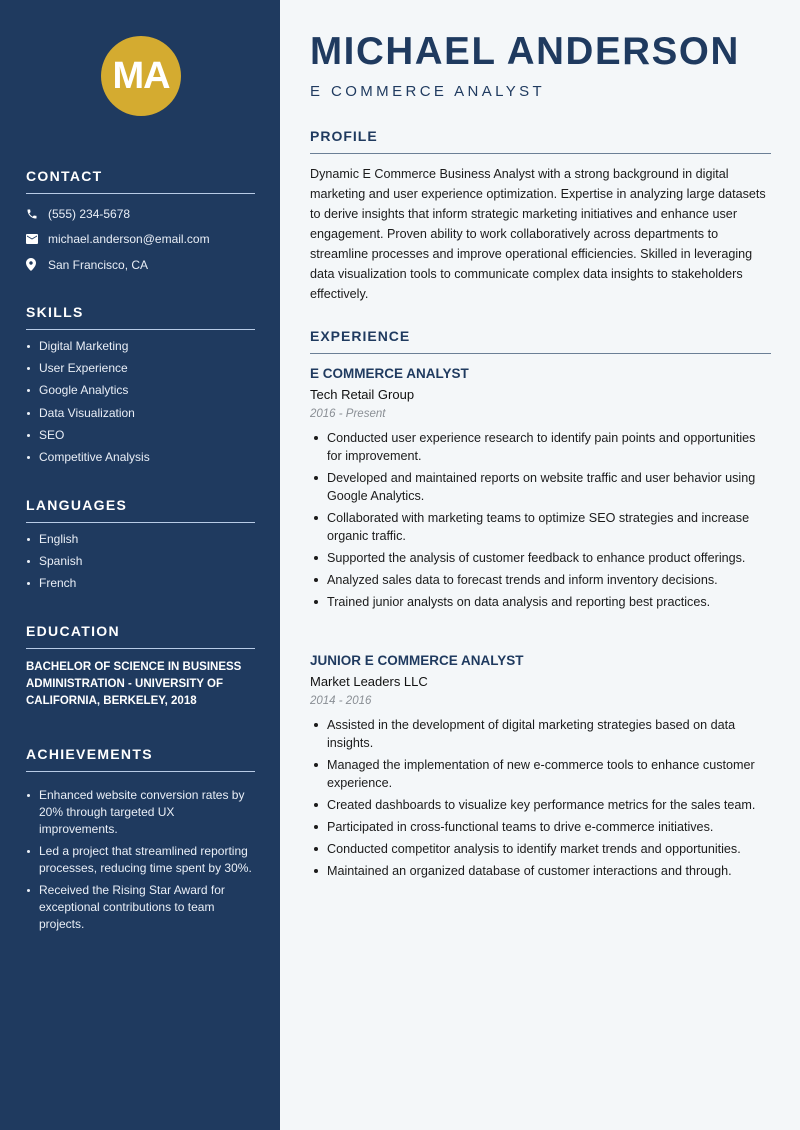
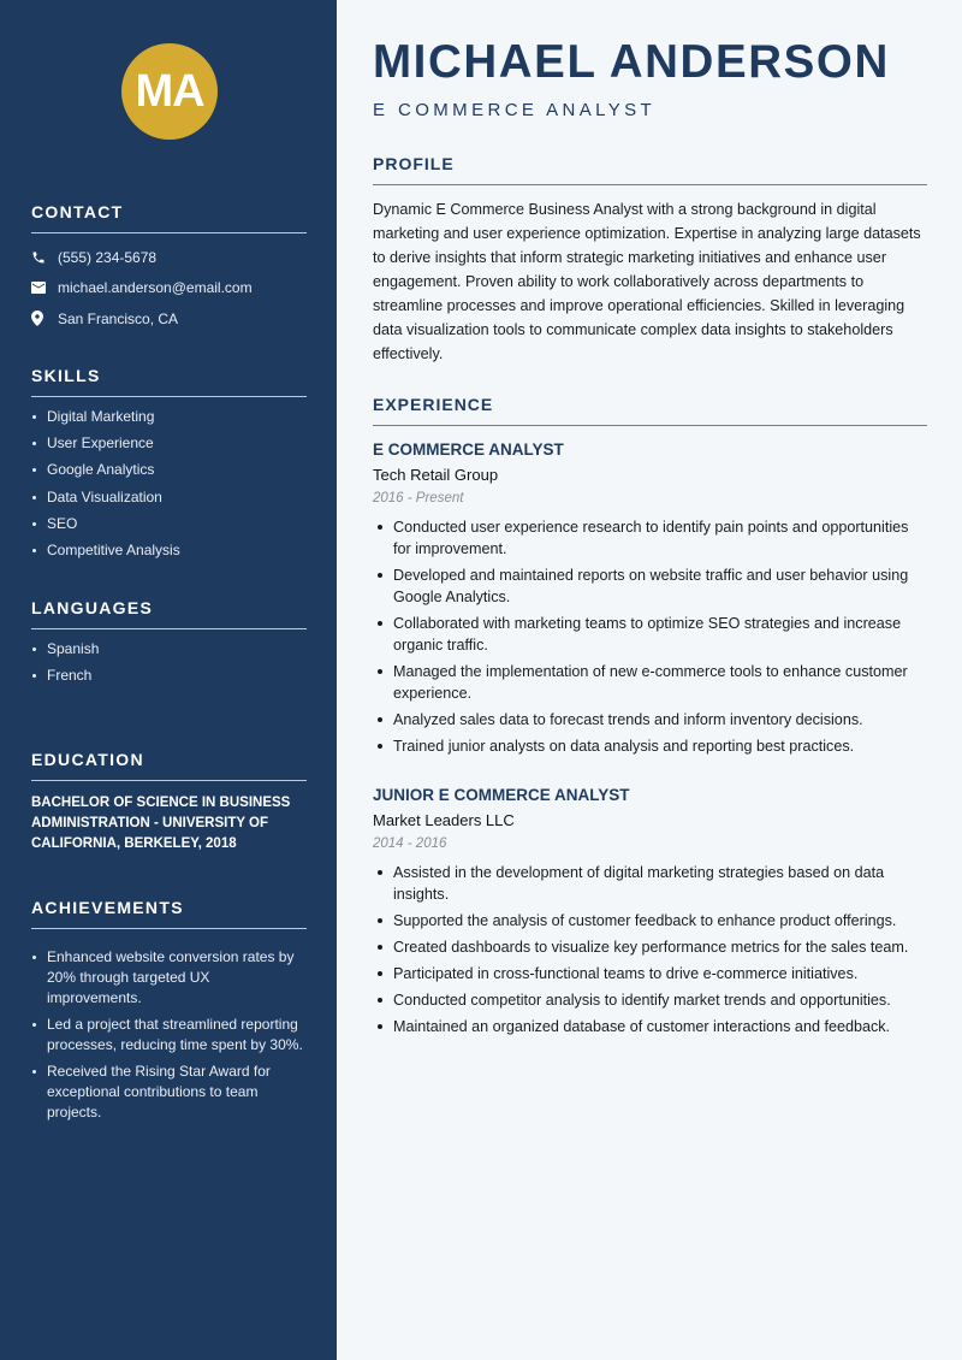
  MA
  CONTACT
  (555) 234-5678
  michael.anderson@email.com
  San Francisco, CA
  SKILLS
  Digital Marketing
  User Experience
  Google Analytics
  Data Visualization
  SEO
  Competitive Analysis
  LANGUAGES
- English
  Spanish
  French
  EDUCATION
  BACHELOR OF SCIENCE IN BUSINESS ADMINISTRATION - UNIVERSITY OF CALIFORNIA, BERKELEY, 2018
  ACHIEVEMENTS
  Enhanced website conversion rates by 20% through targeted UX improvements.
  Led a project that streamlined reporting processes, reducing time spent by 30%.
  Received the Rising Star Award for exceptional contributions to team projects.
  MICHAEL ANDERSON
  E COMMERCE ANALYST
  PROFILE
  Dynamic E Commerce Business Analyst with a strong background in digital marketing and user experience optimization. Expertise in analyzing large datasets to derive insights that inform strategic marketing initiatives and enhance user engagement. Proven ability to work collaboratively across departments to streamline processes and improve operational efficiencies. Skilled in leveraging data visualization tools to communicate complex data insights to stakeholders effectively.
  EXPERIENCE
  E COMMERCE ANALYST
  Tech Retail Group
  2016 - Present
  Conducted user experience research to identify pain points and opportunities for improvement.
  Developed and maintained reports on website traffic and user behavior using Google Analytics.
  Collaborated with marketing teams to optimize SEO strategies and increase organic traffic.
- Supported the analysis of customer feedback to enhance product offerings.
+ Managed the implementation of new e-commerce tools to enhance customer experience.
  Analyzed sales data to forecast trends and inform inventory decisions.
  Trained junior analysts on data analysis and reporting best practices.
  JUNIOR E COMMERCE ANALYST
  Market Leaders LLC
  2014 - 2016
  Assisted in the development of digital marketing strategies based on data insights.
- Managed the implementation of new e-commerce tools to enhance customer experience.
+ Supported the analysis of customer feedback to enhance product offerings.
  Created dashboards to visualize key performance metrics for the sales team.
  Participated in cross-functional teams to drive e-commerce initiatives.
  Conducted competitor analysis to identify market trends and opportunities.
- Maintained an organized database of customer interactions and through.
+ Maintained an organized database of customer interactions and feedback.
